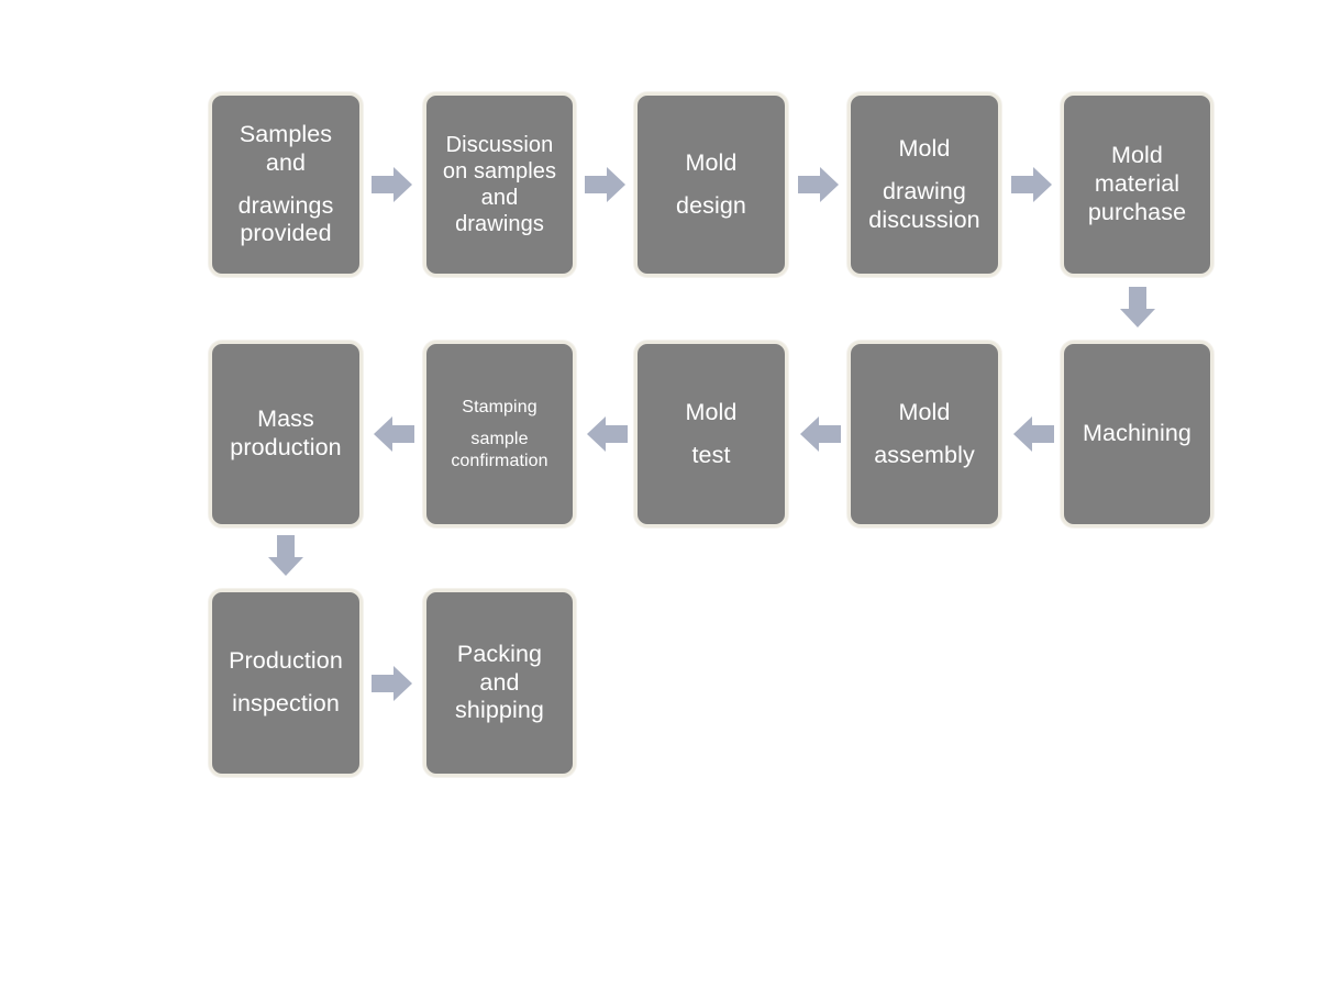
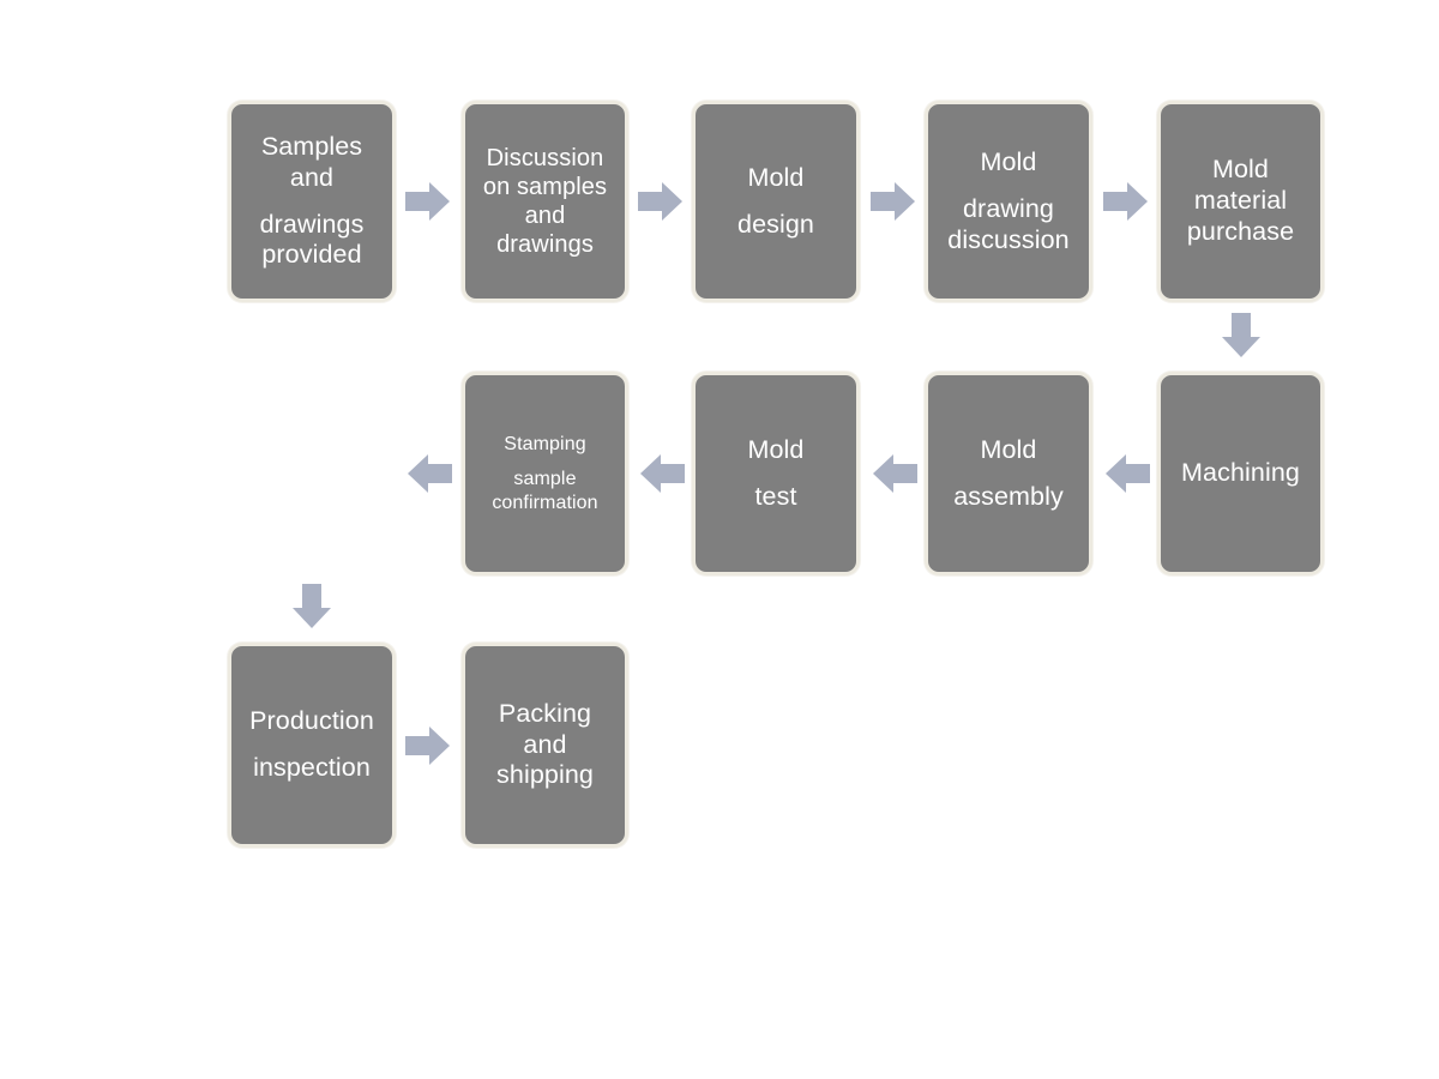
  Samples
  and
  drawings
  provided
  Discussion
  on samples
  and
  drawings
  Mold
  design
  Mold
  drawing
  discussion
  Mold
  material
  purchase
- Mass
- production
  Stamping
  sample
  confirmation
  Mold
  test
  Mold
  assembly
  Machining
  Production
  inspection
  Packing
  and
  shipping
